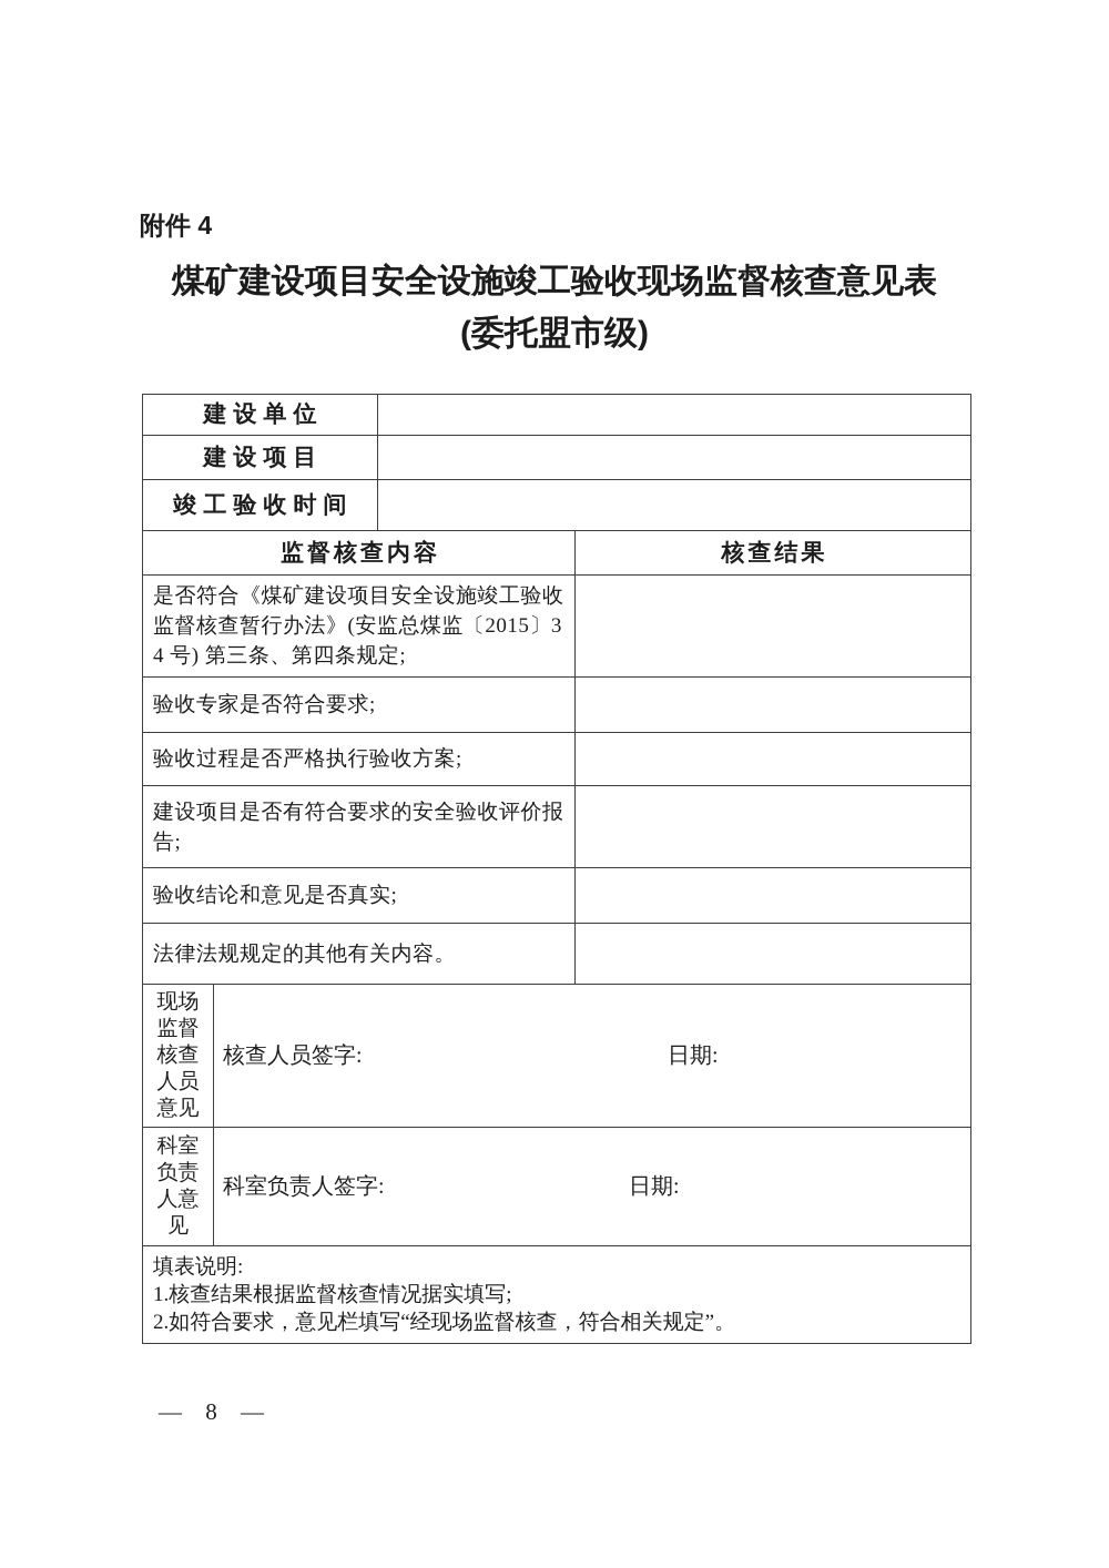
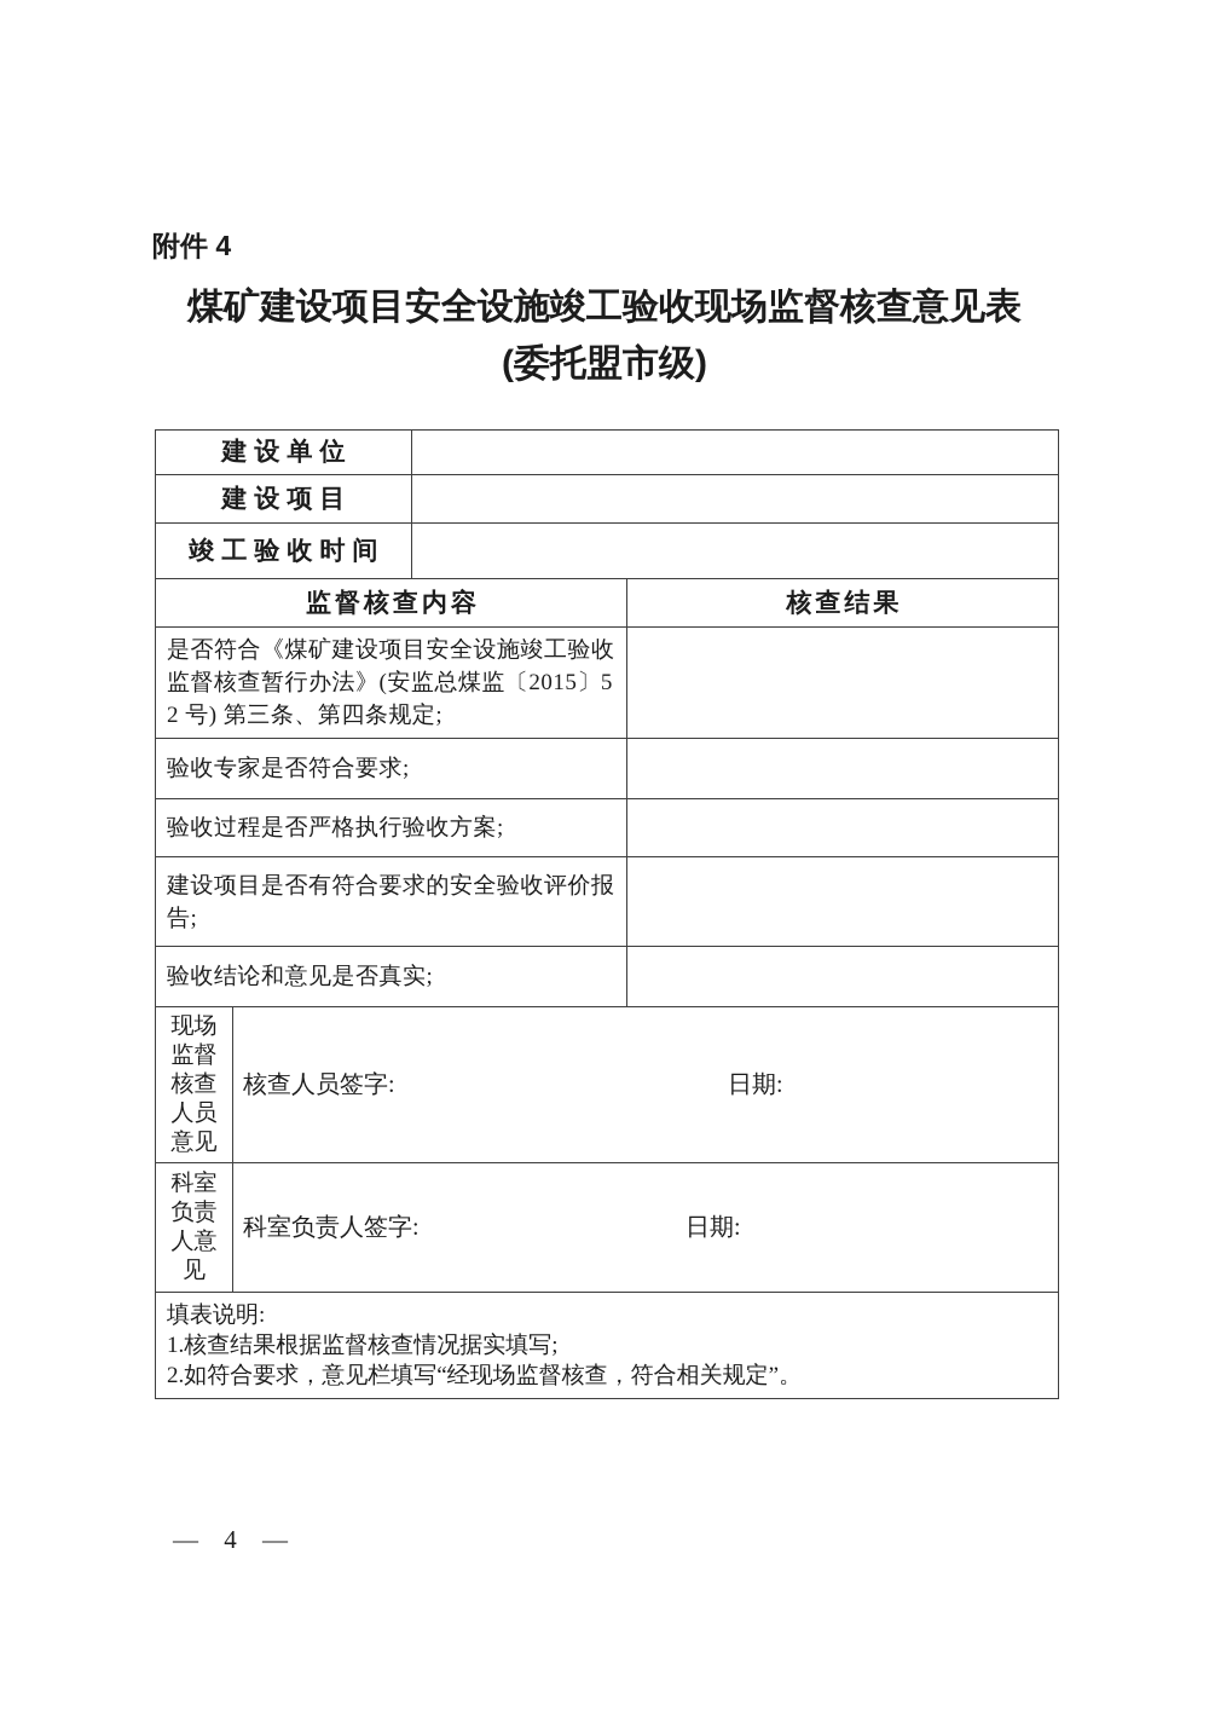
  附件 4
  煤矿建设项目安全设施竣工验收现场监督核查意见表
  (委托盟市级)
  建设单位
  建设项目
  竣工验收时间
  监督核查内容	核查结果
- 是否符合《煤矿建设项目安全设施竣工验收监督核查暂行办法》(安监总煤监〔2015〕34 号) 第三条、第四条规定;
+ 是否符合《煤矿建设项目安全设施竣工验收监督核查暂行办法》(安监总煤监〔2015〕52 号) 第三条、第四条规定;
  验收专家是否符合要求;
  验收过程是否严格执行验收方案;
  建设项目是否有符合要求的安全验收评价报告;
  验收结论和意见是否真实;
- 法律法规规定的其他有关内容。
  现场监督核查人员意见	核查人员签字: 日期:
  科室负责人意见	科室负责人签字: 日期:
  填表说明: 1.核查结果根据监督核查情况据实填写; 2.如符合要求，意见栏填写“经现场监督核查，符合相关规定”。
- — 8 —
+ — 4 —
